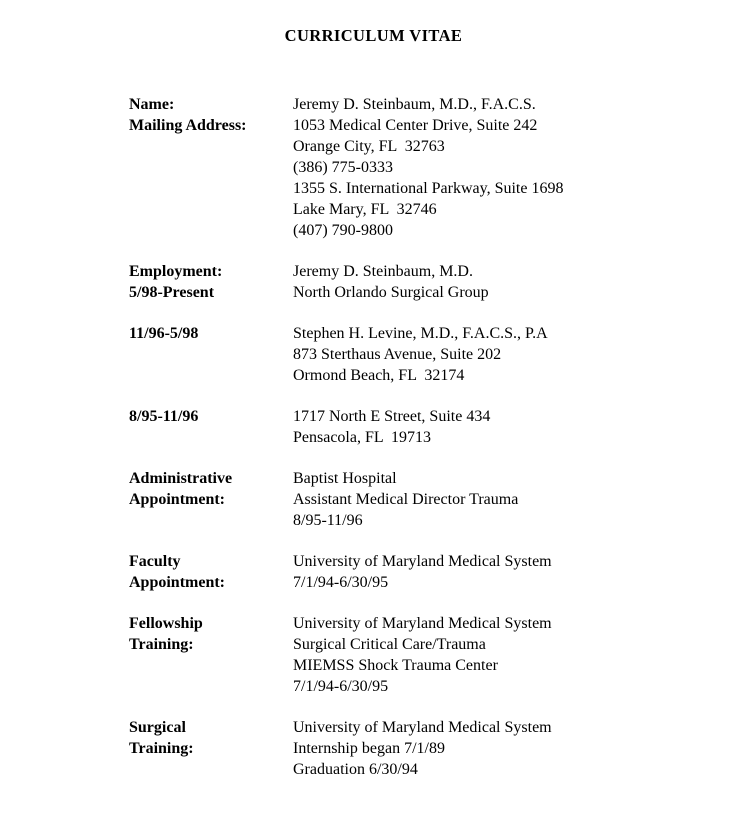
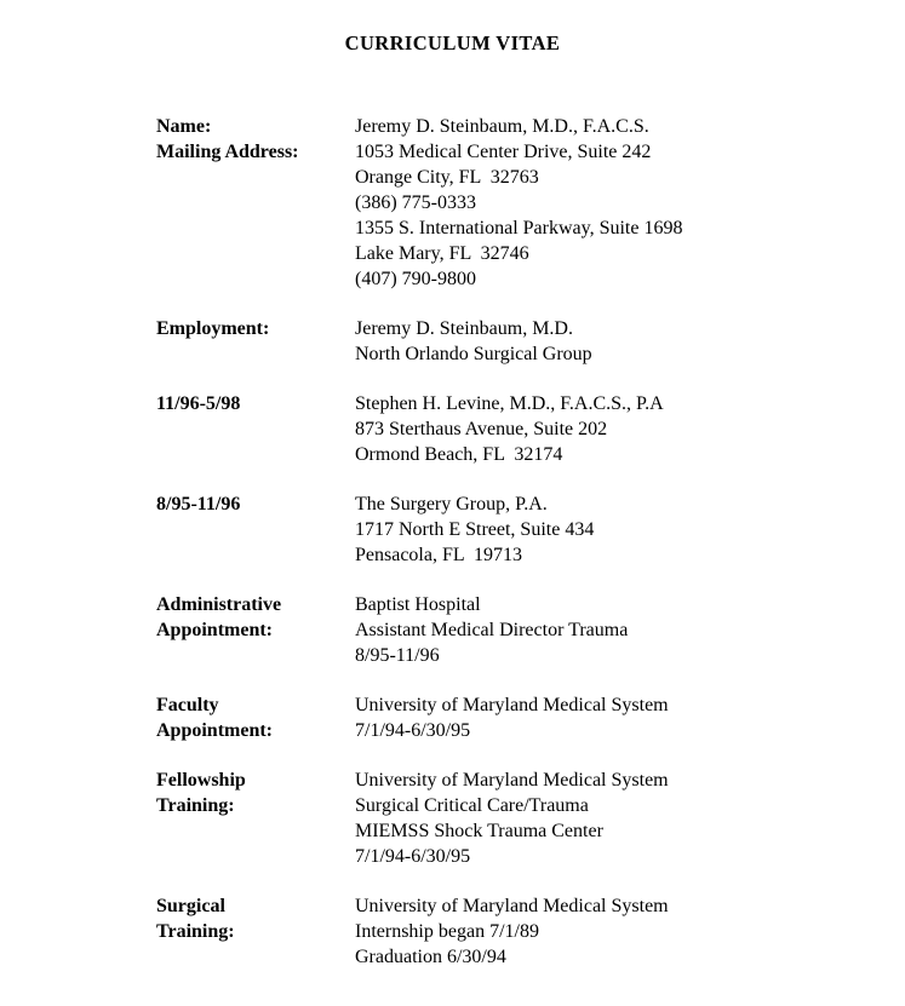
  CURRICULUM VITAE
  Name:
  Mailing Address:
  Jeremy D. Steinbaum, M.D., F.A.C.S.
  1053 Medical Center Drive, Suite 242
  Orange City, FL 32763
  (386) 775-0333
  1355 S. International Parkway, Suite 1698
  Lake Mary, FL 32746
  (407) 790-9800
  Employment:
- 5/98-Present
  Jeremy D. Steinbaum, M.D.
  North Orlando Surgical Group
  11/96-5/98
  Stephen H. Levine, M.D., F.A.C.S., P.A
  873 Sterthaus Avenue, Suite 202
  Ormond Beach, FL 32174
  8/95-11/96
+ The Surgery Group, P.A.
  1717 North E Street, Suite 434
  Pensacola, FL 19713
  Administrative
  Appointment:
  Baptist Hospital
  Assistant Medical Director Trauma
  8/95-11/96
  Faculty
  Appointment:
  University of Maryland Medical System
  7/1/94-6/30/95
  Fellowship
  Training:
  University of Maryland Medical System
  Surgical Critical Care/Trauma
  MIEMSS Shock Trauma Center
  7/1/94-6/30/95
  Surgical
  Training:
  University of Maryland Medical System
  Internship began 7/1/89
  Graduation 6/30/94
